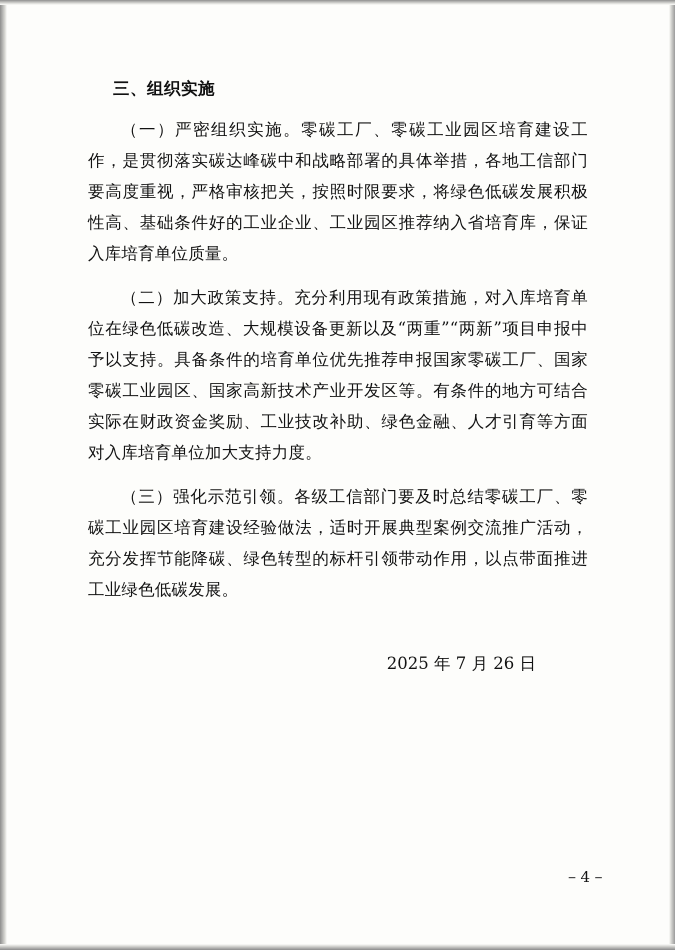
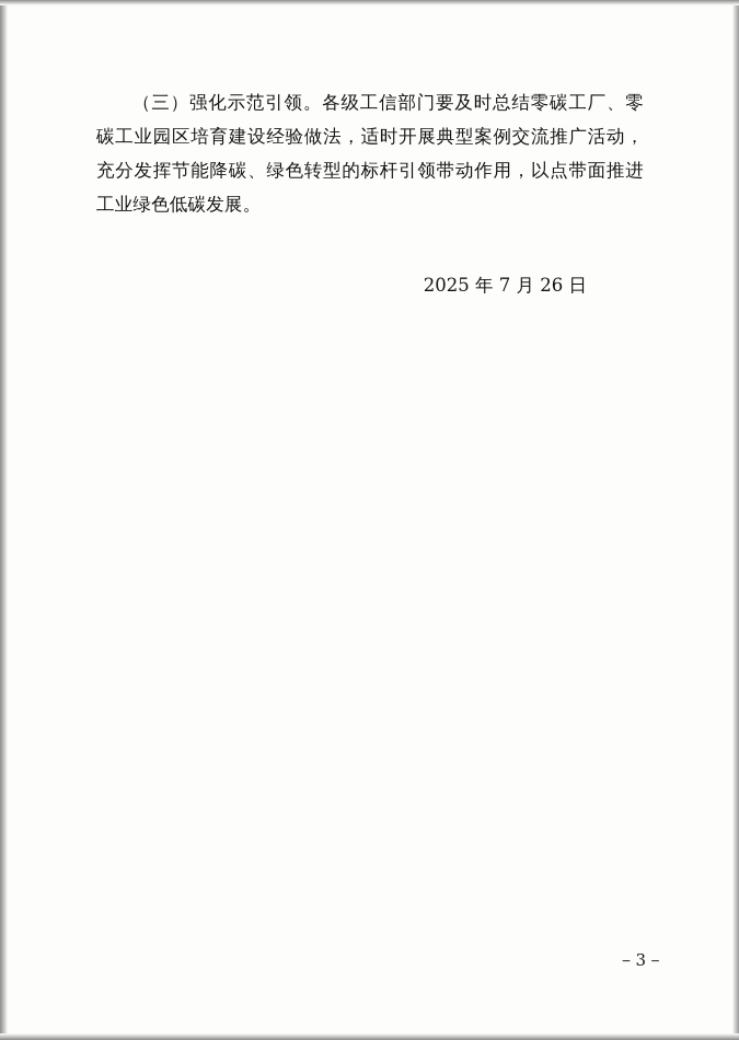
- 三、组织实施
- （一）严密组织实施。零碳工厂、零碳工业园区培育建设工作，是贯彻落实碳达峰碳中和战略部署的具体举措，各地工信部门要高度重视，严格审核把关，按照时限要求，将绿色低碳发展积极性高、基础条件好的工业企业、工业园区推荐纳入省培育库，保证入库培育单位质量。
- （二）加大政策支持。充分利用现有政策措施，对入库培育单位在绿色低碳改造、大规模设备更新以及“两重”“两新”项目申报中予以支持。具备条件的培育单位优先推荐申报国家零碳工厂、国家零碳工业园区、国家高新技术产业开发区等。有条件的地方可结合实际在财政资金奖励、工业技改补助、绿色金融、人才引育等方面对入库培育单位加大支持力度。
  （三）强化示范引领。各级工信部门要及时总结零碳工厂、零碳工业园区培育建设经验做法，适时开展典型案例交流推广活动，充分发挥节能降碳、绿色转型的标杆引领带动作用，以点带面推进工业绿色低碳发展。
  2025 年 7 月 26 日
- －4－
+ －3－
